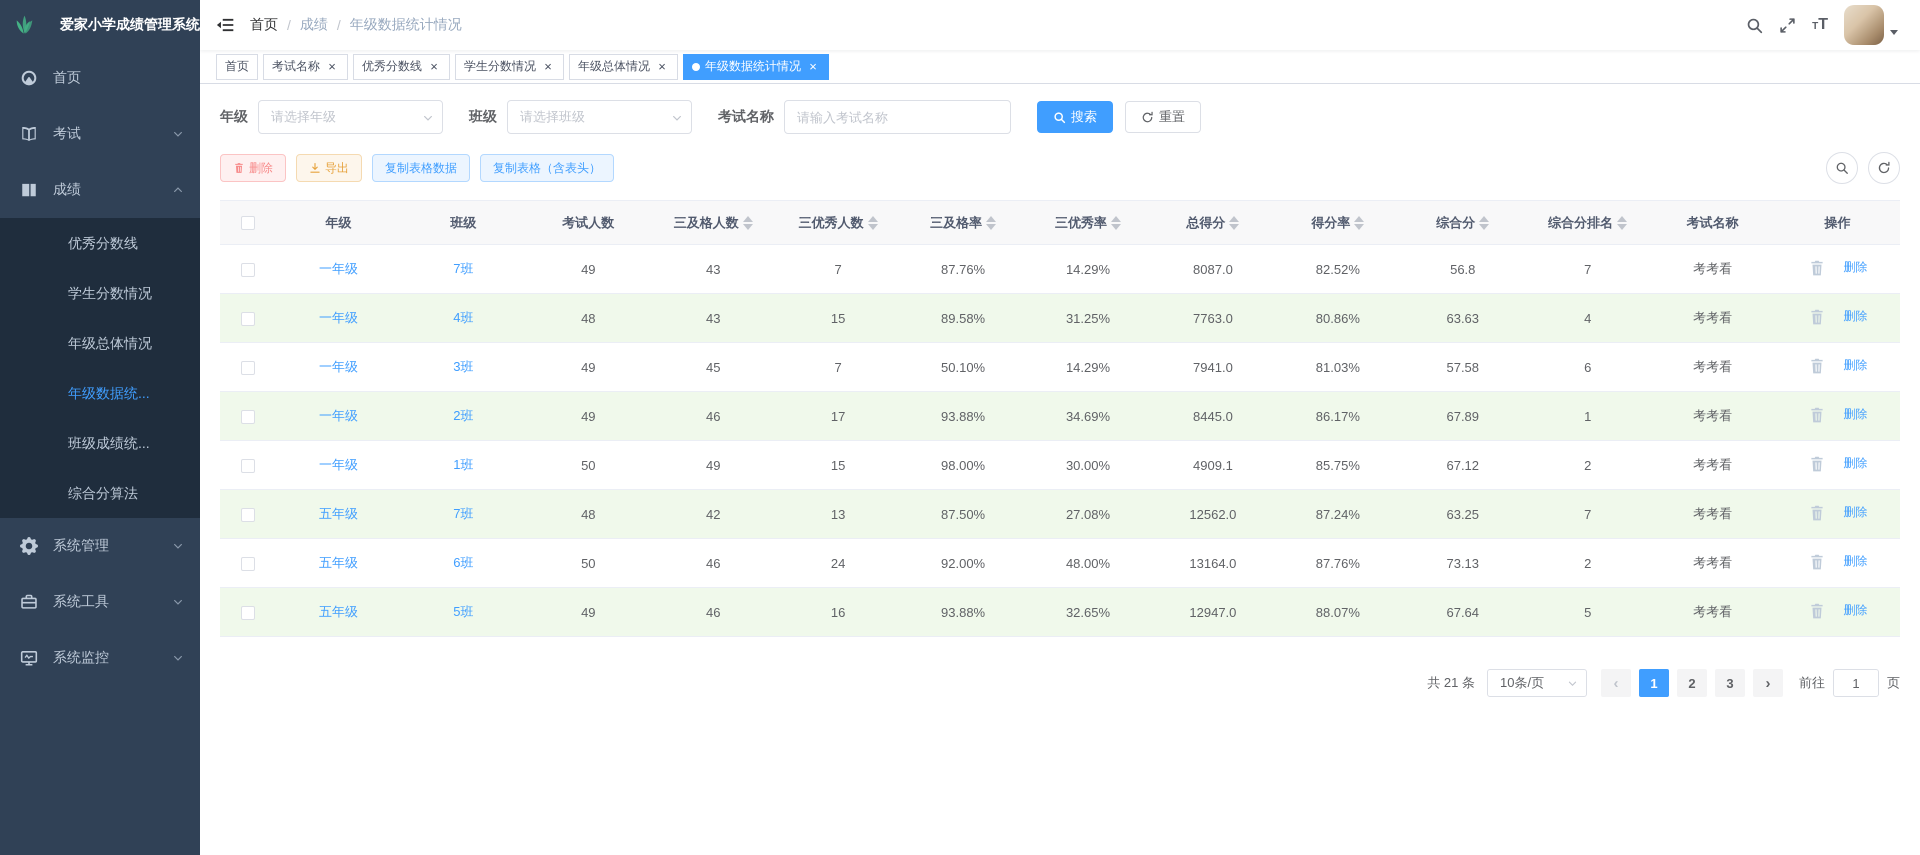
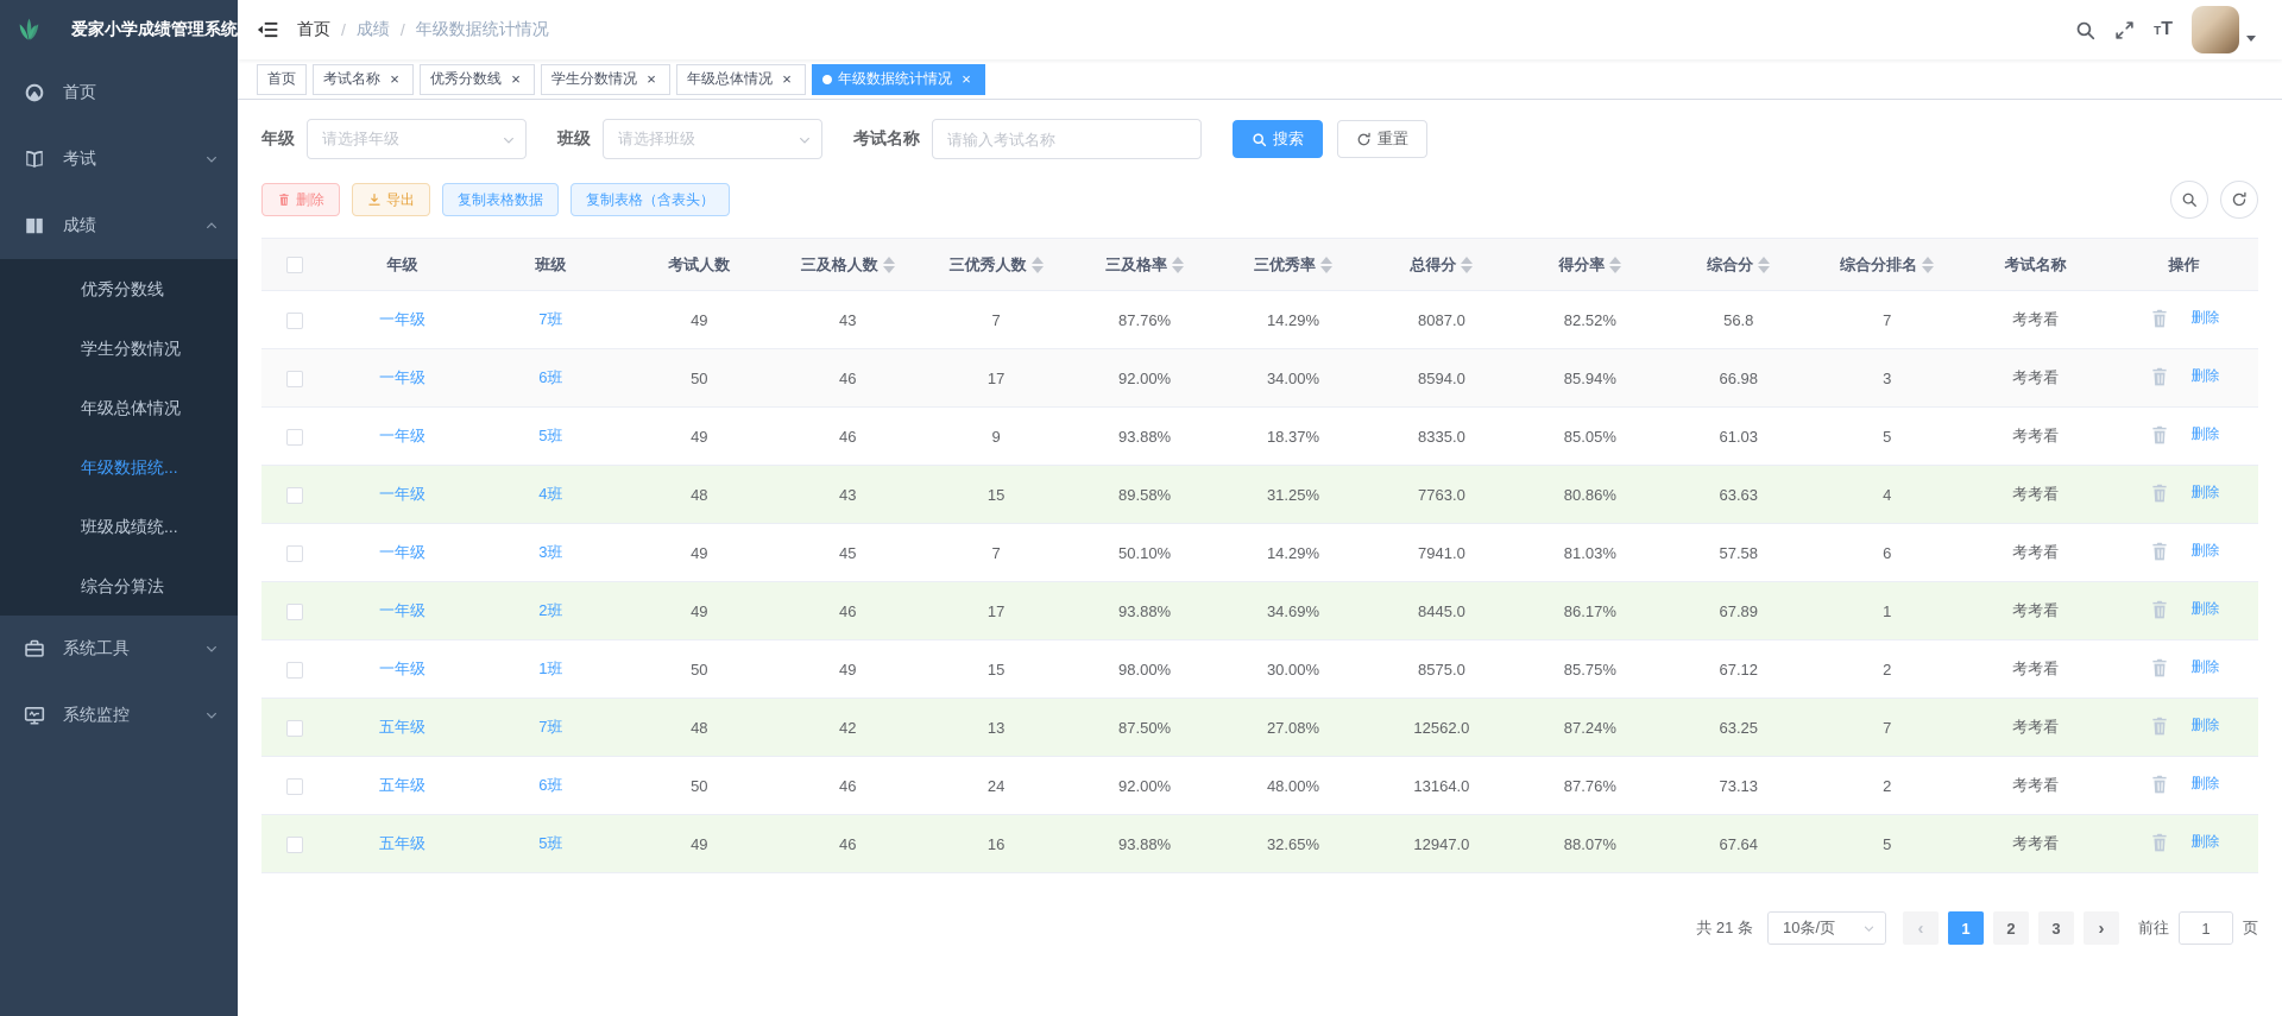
  爱家小学成绩管理系统
  首页
  考试
  成绩
  优秀分数线
  学生分数情况
  年级总体情况
  年级数据统...
  班级成绩统...
  综合分算法
- 系统管理
  系统工具
  系统监控
  首页
  /
  成绩
  /
  年级数据统计情况
  首页
  考试名称
  ×
  优秀分数线
  ×
  学生分数情况
  ×
  年级总体情况
  ×
  年级数据统计情况
  ×
  年级
  请选择年级
  班级
  请选择班级
  考试名称
  请输入考试名称
  搜索
  重置
  删除
  导出
  复制表格数据
  复制表格（含表头）
  	年级	班级	考试人数	三及格人数	三优秀人数	三及格率	三优秀率	总得分	得分率	综合分	综合分排名	考试名称	操作
  	一年级	7班	49	43	7	87.76%	14.29%	8087.0	82.52%	56.8	7	考考看	删除
+ 	一年级	6班	50	46	17	92.00%	34.00%	8594.0	85.94%	66.98	3	考考看	删除
+ 	一年级	5班	49	46	9	93.88%	18.37%	8335.0	85.05%	61.03	5	考考看	删除
  	一年级	4班	48	43	15	89.58%	31.25%	7763.0	80.86%	63.63	4	考考看	删除
  	一年级	3班	49	45	7	50.10%	14.29%	7941.0	81.03%	57.58	6	考考看	删除
  	一年级	2班	49	46	17	93.88%	34.69%	8445.0	86.17%	67.89	1	考考看	删除
- 	一年级	1班	50	49	15	98.00%	30.00%	4909.1	85.75%	67.12	2	考考看	删除
+ 	一年级	1班	50	49	15	98.00%	30.00%	8575.0	85.75%	67.12	2	考考看	删除
  	五年级	7班	48	42	13	87.50%	27.08%	12562.0	87.24%	63.25	7	考考看	删除
  	五年级	6班	50	46	24	92.00%	48.00%	13164.0	87.76%	73.13	2	考考看	删除
  	五年级	5班	49	46	16	93.88%	32.65%	12947.0	88.07%	67.64	5	考考看	删除
  共 21 条
  10条/页
  ‹
  1
  2
  3
  ›
  前往
  1
  页
